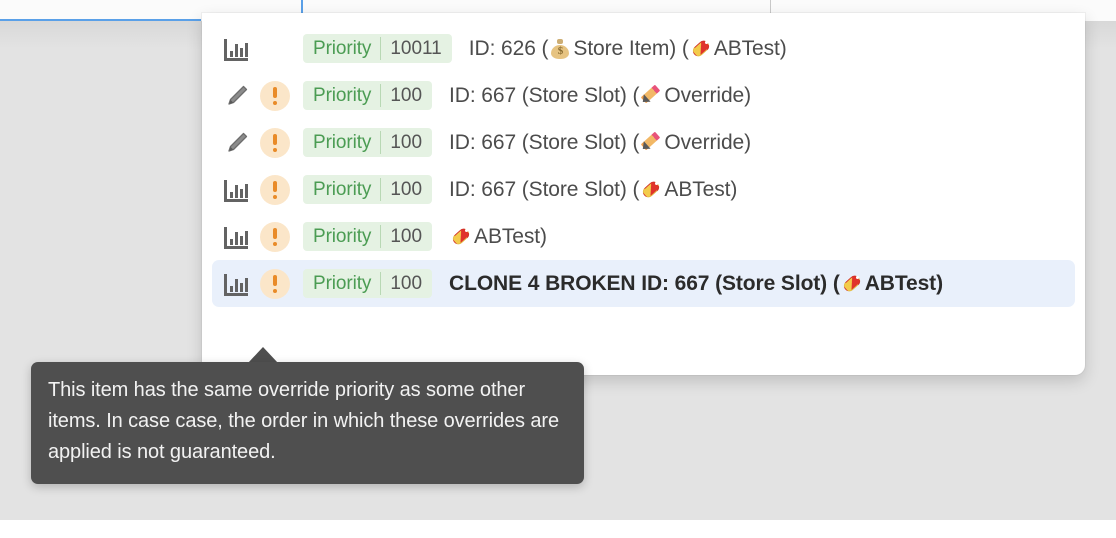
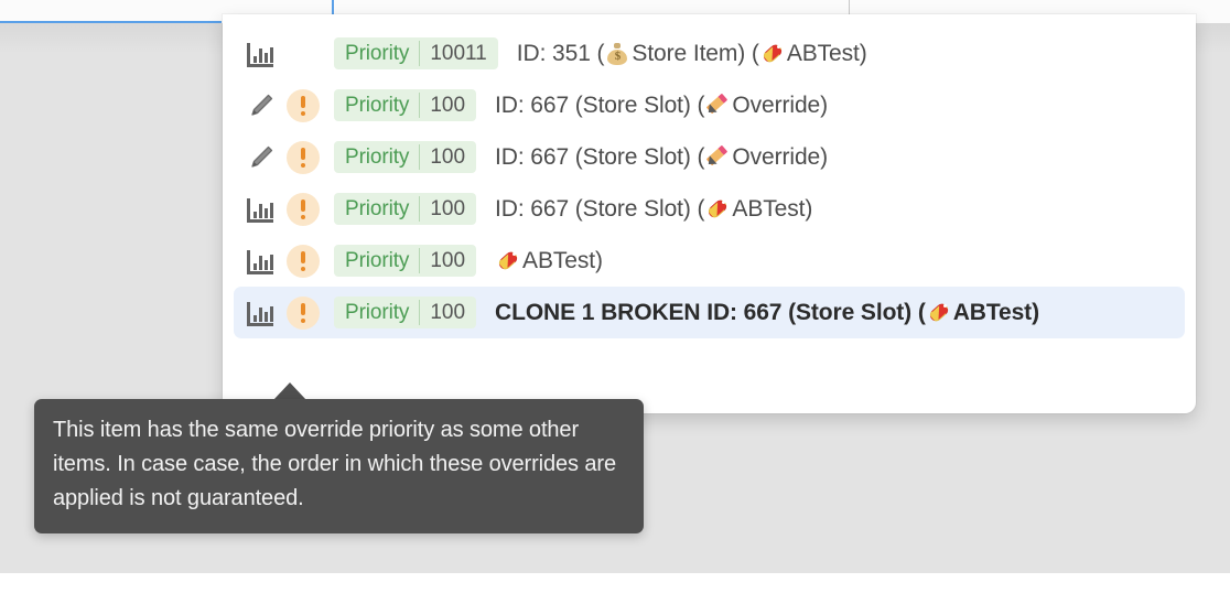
  Priority
  10011
- ID: 626 (
+ ID: 351 (
  $
  Store Item
  ) (
  ABTest
  )
  Priority
  100
  ID: 667 (Store Slot) (
  Override
  )
  Priority
  100
  ID: 667 (Store Slot) (
  Override
  )
  Priority
  100
  ID: 667 (Store Slot) (
  ABTest
  )
  Priority
  100
  ABTest
  )
  Priority
  100
- CLONE 4 BROKEN ID: 667 (Store Slot) (
+ CLONE 1 BROKEN ID: 667 (Store Slot) (
  ABTest
  )
  This item has the same override priority as some other items. In case case, the order in which these overrides are applied is not guaranteed.
